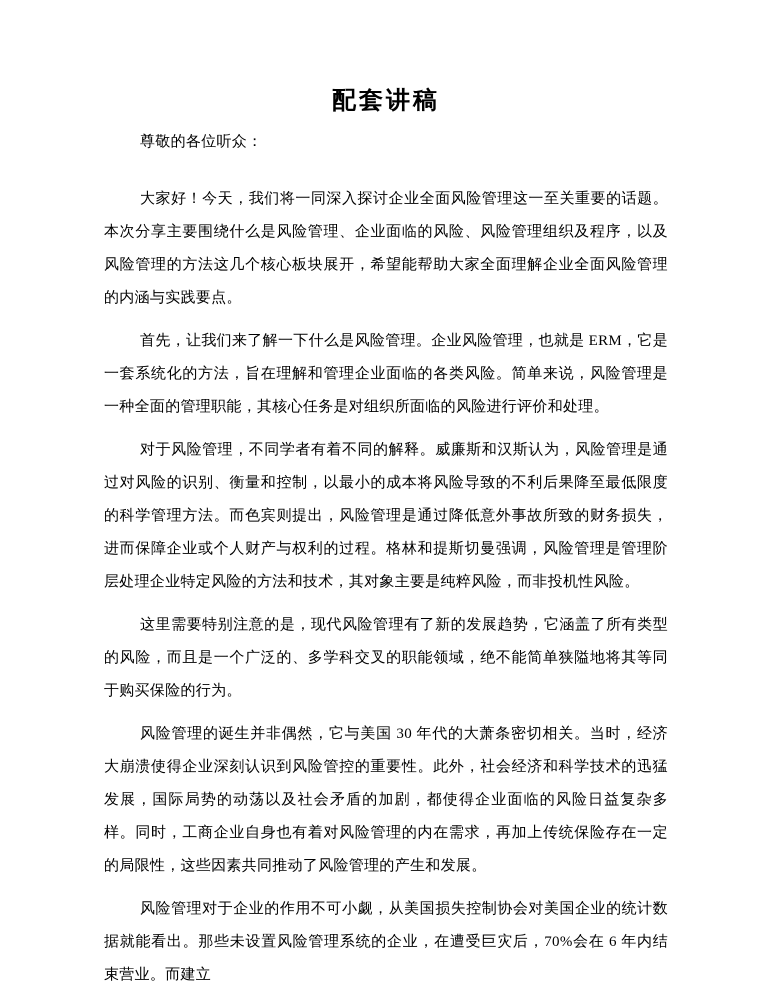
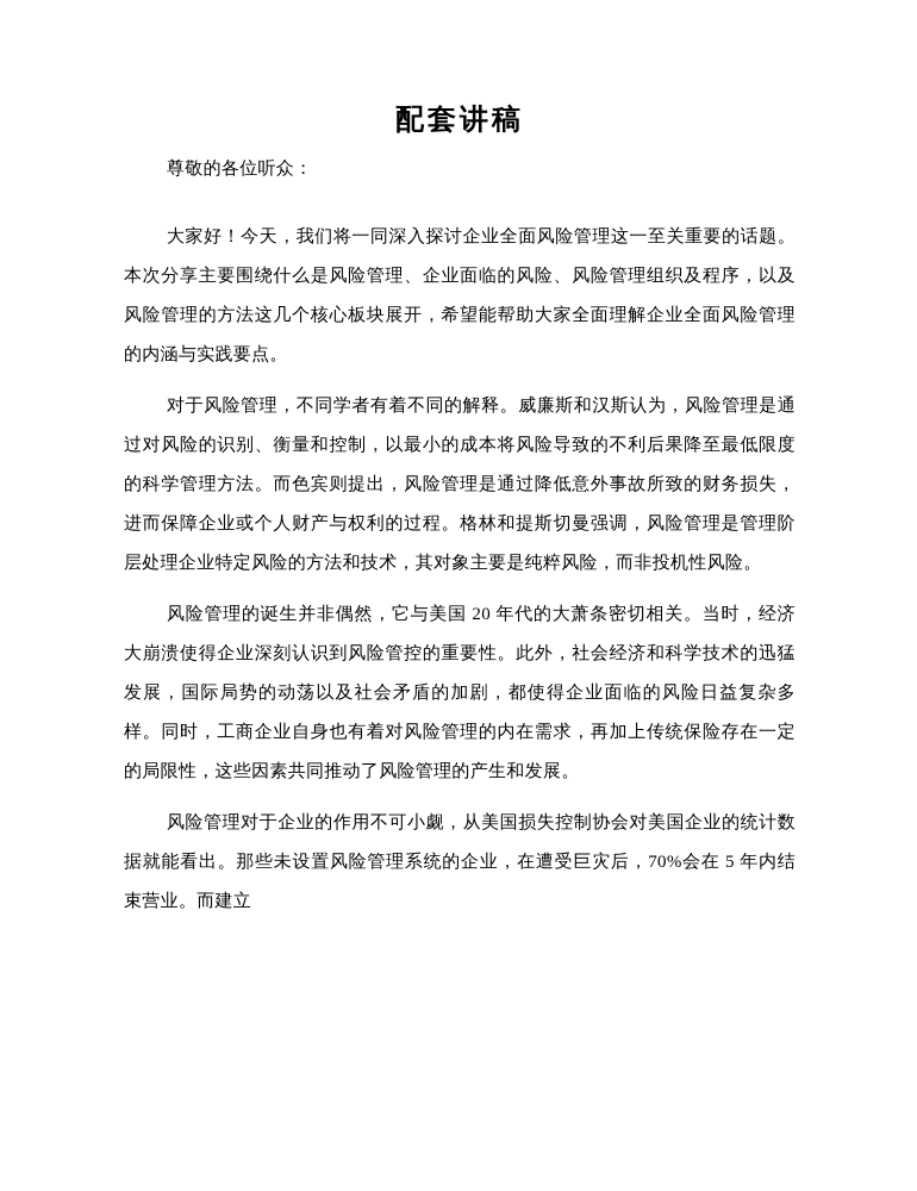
  配套讲稿
  尊敬的各位听众：
  大家好！今天，我们将一同深入探讨企业全面风险管理这一至关重要的话题。本次分享主要围绕什么是风险管理、企业面临的风险、风险管理组织及程序，以及风险管理的方法这几个核心板块展开，希望能帮助大家全面理解企业全面风险管理的内涵与实践要点。
- 首先，让我们来了解一下什么是风险管理。企业风险管理，也就是 ERM，它是一套系统化的方法，旨在理解和管理企业面临的各类风险。简单来说，风险管理是一种全面的管理职能，其核心任务是对组织所面临的风险进行评价和处理。
  对于风险管理，不同学者有着不同的解释。威廉斯和汉斯认为，风险管理是通过对风险的识别、衡量和控制，以最小的成本将风险导致的不利后果降至最低限度的科学管理方法。而色宾则提出，风险管理是通过降低意外事故所致的财务损失，进而保障企业或个人财产与权利的过程。格林和提斯切曼强调，风险管理是管理阶层处理企业特定风险的方法和技术，其对象主要是纯粹风险，而非投机性风险。
- 这里需要特别注意的是，现代风险管理有了新的发展趋势，它涵盖了所有类型的风险，而且是一个广泛的、多学科交叉的职能领域，绝不能简单狭隘地将其等同于购买保险的行为。
- 风险管理的诞生并非偶然，它与美国 30 年代的大萧条密切相关。当时，经济大崩溃使得企业深刻认识到风险管控的重要性。此外，社会经济和科学技术的迅猛发展，国际局势的动荡以及社会矛盾的加剧，都使得企业面临的风险日益复杂多样。同时，工商企业自身也有着对风险管理的内在需求，再加上传统保险存在一定的局限性，这些因素共同推动了风险管理的产生和发展。
+ 风险管理的诞生并非偶然，它与美国 20 年代的大萧条密切相关。当时，经济大崩溃使得企业深刻认识到风险管控的重要性。此外，社会经济和科学技术的迅猛发展，国际局势的动荡以及社会矛盾的加剧，都使得企业面临的风险日益复杂多样。同时，工商企业自身也有着对风险管理的内在需求，再加上传统保险存在一定的局限性，这些因素共同推动了风险管理的产生和发展。
- 风险管理对于企业的作用不可小觑，从美国损失控制协会对美国企业的统计数据就能看出。那些未设置风险管理系统的企业，在遭受巨灾后，70%会在 6 年内结束营业。而建立
+ 风险管理对于企业的作用不可小觑，从美国损失控制协会对美国企业的统计数据就能看出。那些未设置风险管理系统的企业，在遭受巨灾后，70%会在 5 年内结束营业。而建立
